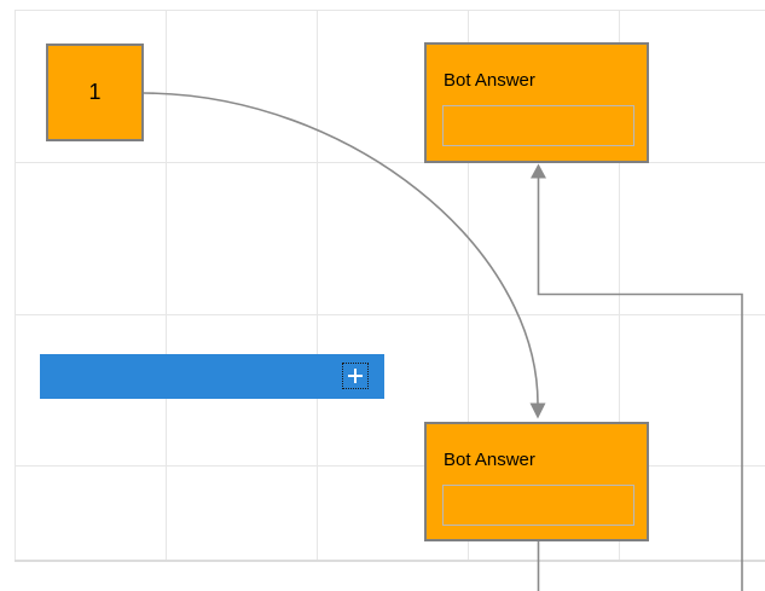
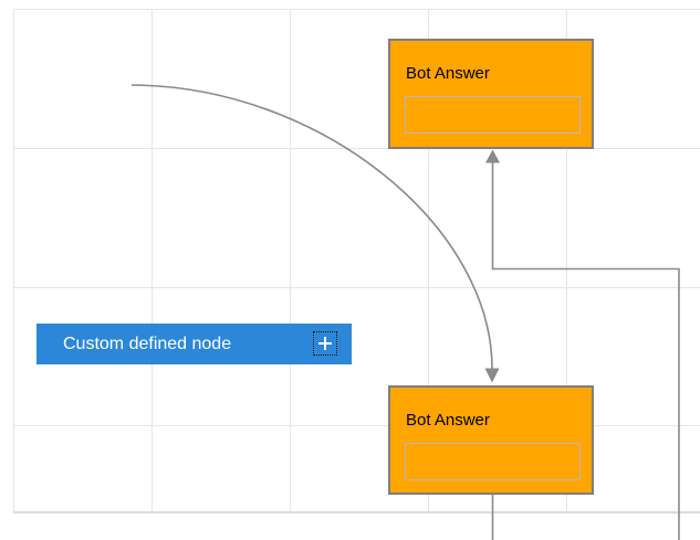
- 1
  Bot Answer
  Bot Answer
+ Custom defined node
